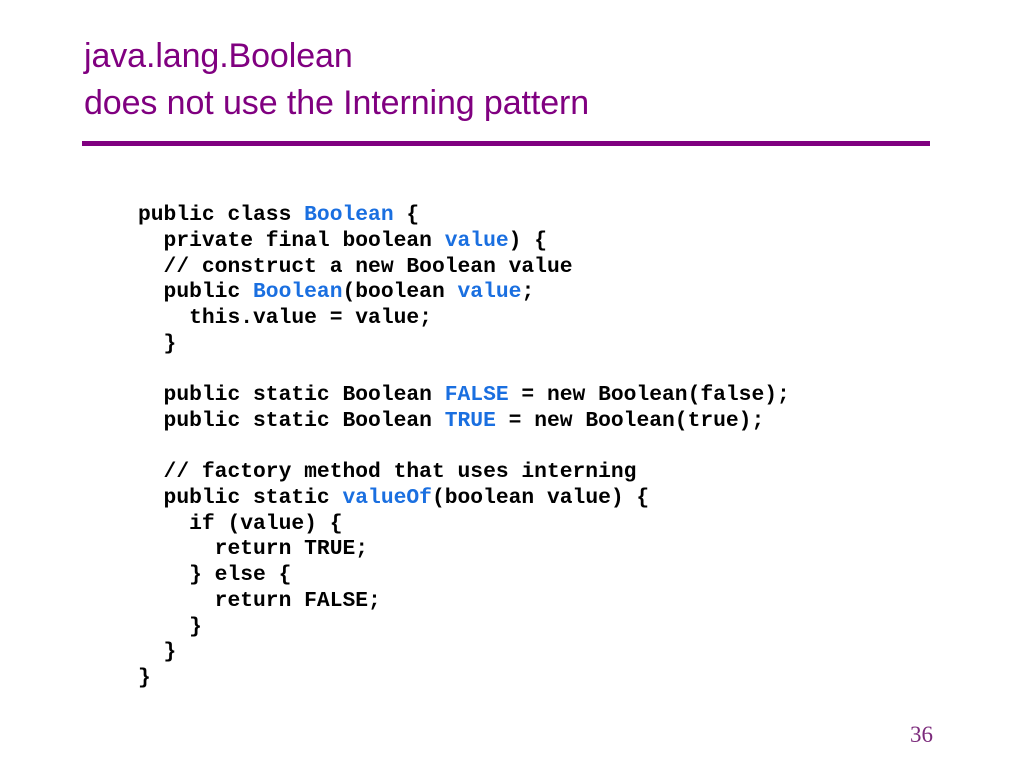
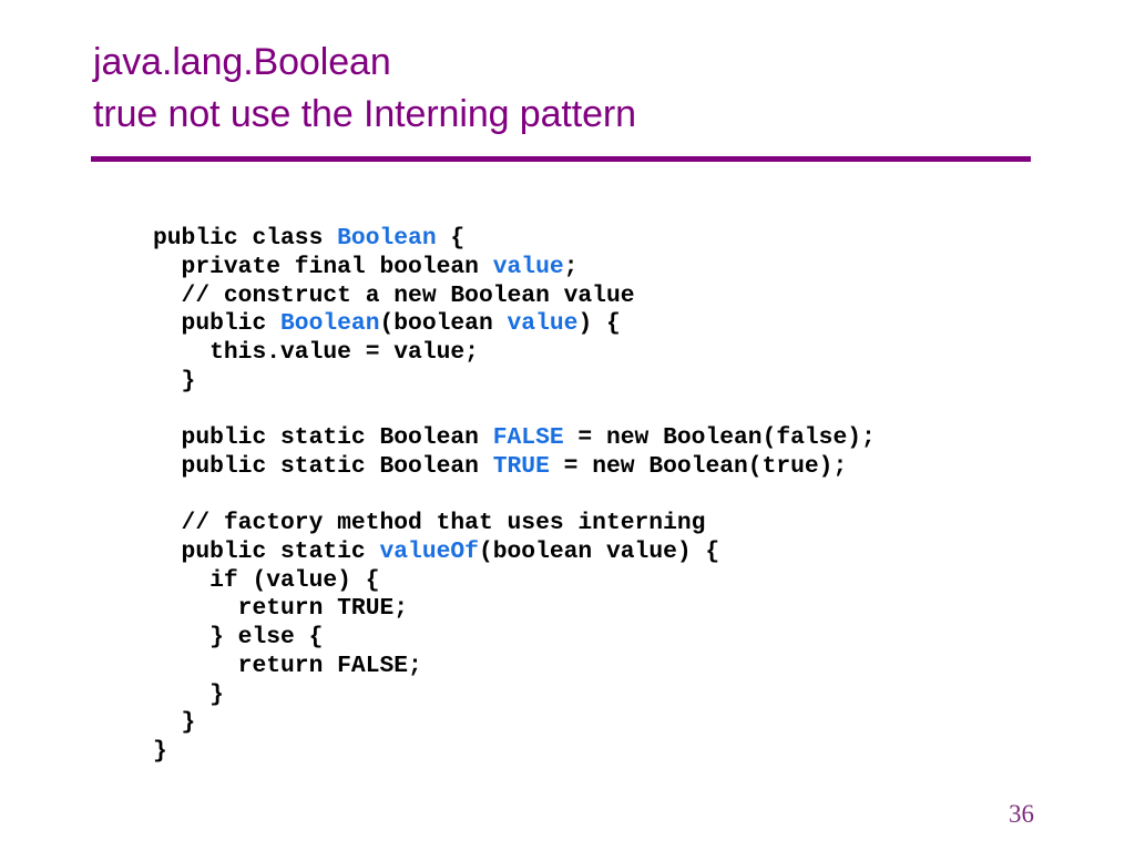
  java.lang.Boolean
- does not use the Interning pattern
+ true not use the Interning pattern
  public class Boolean {
- private final boolean value) {
+ private final boolean value;
  // construct a new Boolean value
- public Boolean(boolean value;
+ public Boolean(boolean value) {
  this.value = value;
  }
  public static Boolean FALSE = new Boolean(false);
  public static Boolean TRUE = new Boolean(true);
  // factory method that uses interning
  public static valueOf(boolean value) {
  if (value) {
  return TRUE;
  } else {
  return FALSE;
  }
  }
  }
  36
